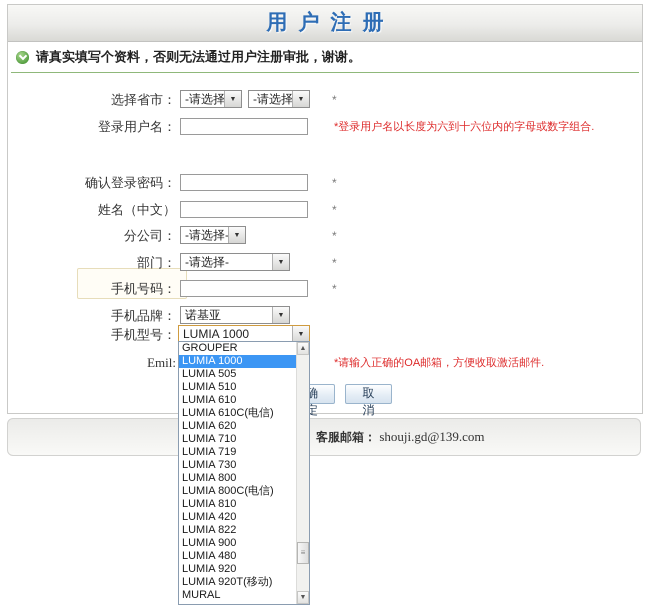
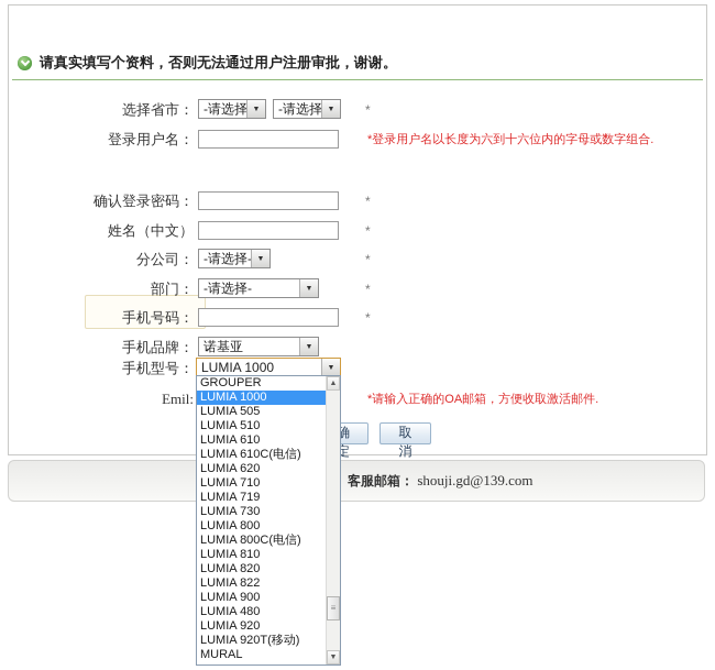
- 用户注册
  请真实填写个资料，否则无法通过用户注册审批，谢谢。
  选择省市：
  -请选择
  -请选择
  *
  登录用户名：
  *登录用户名以长度为六到十六位内的字母或数字组合.
  确认登录密码：
  *
  姓名（中文）
  *
  分公司：
  -请选择-
  *
  部门：
  -请选择-
  *
  手机号码：
  *
  手机品牌：
  诺基亚
  手机型号：
  LUMIA 1000
  Emil:
  *请输入正确的OA邮箱，方便收取激活邮件.
  确 定
  取 消
  客服邮箱： shouji.gd@139.com
  GROUPER
  LUMIA 1000
  LUMIA 505
  LUMIA 510
  LUMIA 610
  LUMIA 610C(电信)
  LUMIA 620
  LUMIA 710
  LUMIA 719
  LUMIA 730
  LUMIA 800
  LUMIA 800C(电信)
  LUMIA 810
- LUMIA 420
+ LUMIA 820
  LUMIA 822
  LUMIA 900
  LUMIA 480
  LUMIA 920
  LUMIA 920T(移动)
  MURAL
  ≡
